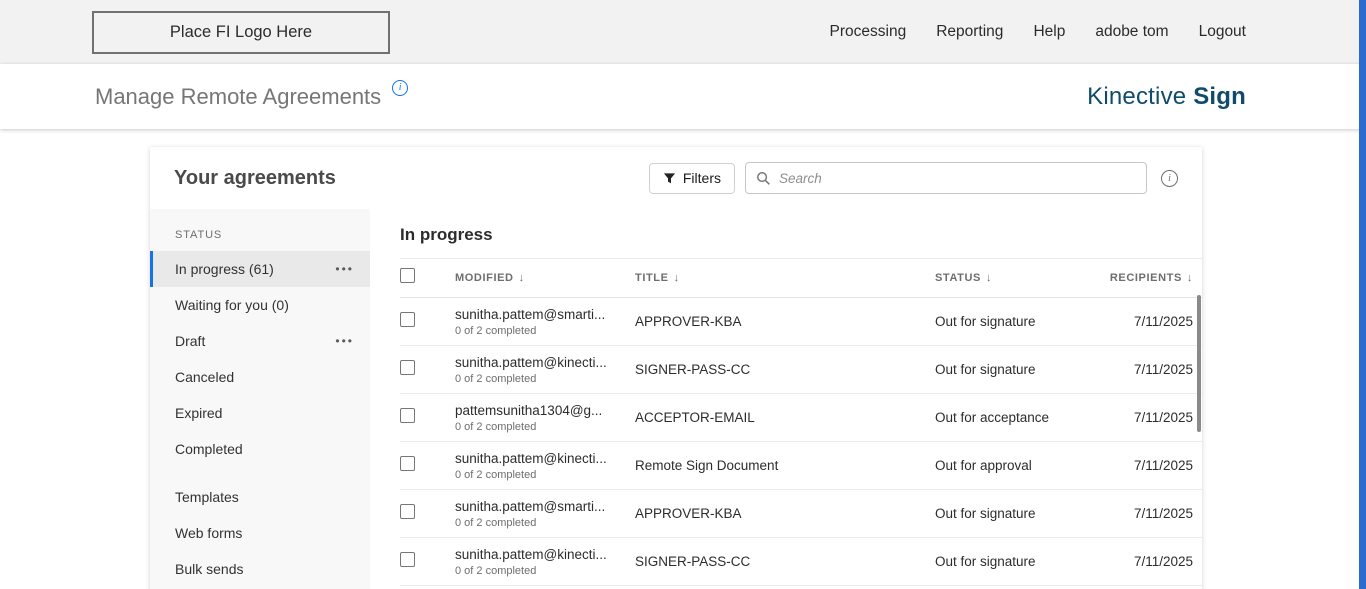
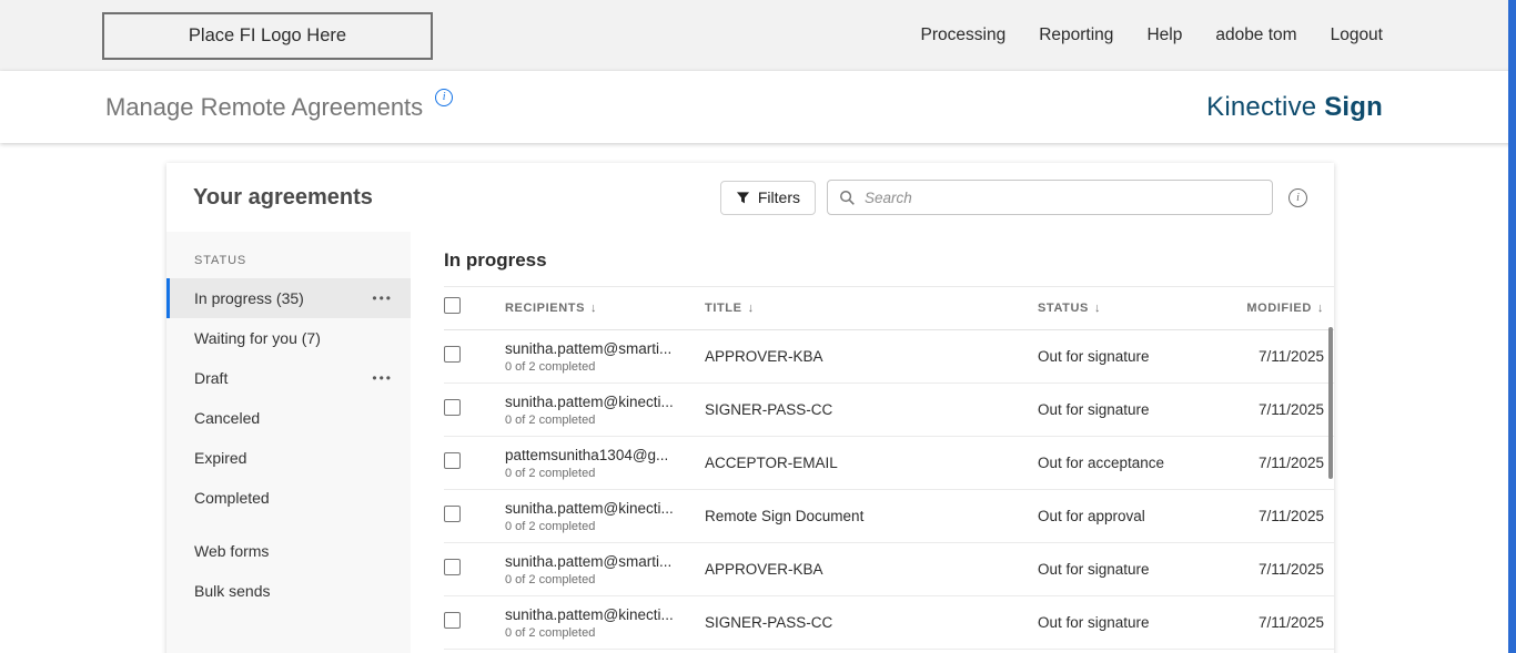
  Place FI Logo Here
  Processing
  Reporting
  Help
  adobe tom
  Logout
  Manage Remote Agreements
  i
  Kinective Sign
  Your agreements
  Filters
  Search
  i
  STATUS
- In progress (61)
+ In progress (35)
  •••
- Waiting for you (0)
+ Waiting for you (7)
  Draft
  •••
  Canceled
  Expired
  Completed
- Templates
  Web forms
  Bulk sends
  In progress
- MODIFIED
+ RECIPIENTS
  ↓
  TITLE
  ↓
  STATUS
  ↓
- RECIPIENTS
+ MODIFIED
  ↓
  sunitha.pattem@smarti...
  0 of 2 completed
  APPROVER-KBA
  Out for signature
  7/11/2025
  sunitha.pattem@kinecti...
  0 of 2 completed
  SIGNER-PASS-CC
  Out for signature
  7/11/2025
  pattemsunitha1304@g...
  0 of 2 completed
  ACCEPTOR-EMAIL
  Out for acceptance
  7/11/2025
  sunitha.pattem@kinecti...
  0 of 2 completed
  Remote Sign Document
  Out for approval
  7/11/2025
  sunitha.pattem@smarti...
  0 of 2 completed
  APPROVER-KBA
  Out for signature
  7/11/2025
  sunitha.pattem@kinecti...
  0 of 2 completed
  SIGNER-PASS-CC
  Out for signature
  7/11/2025
